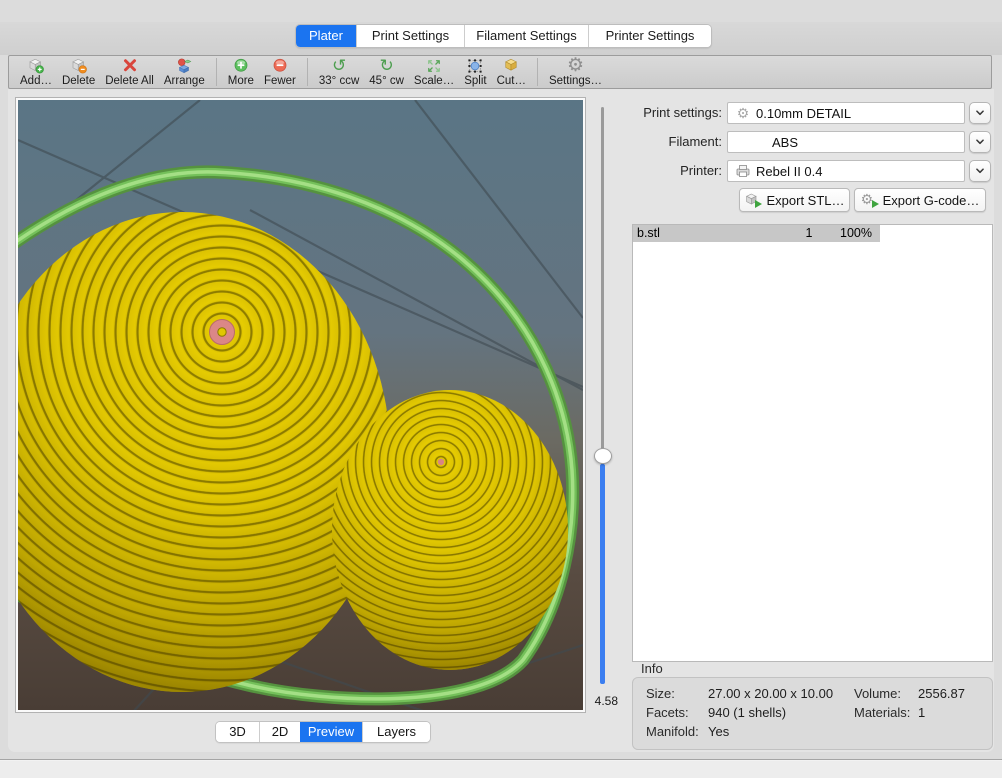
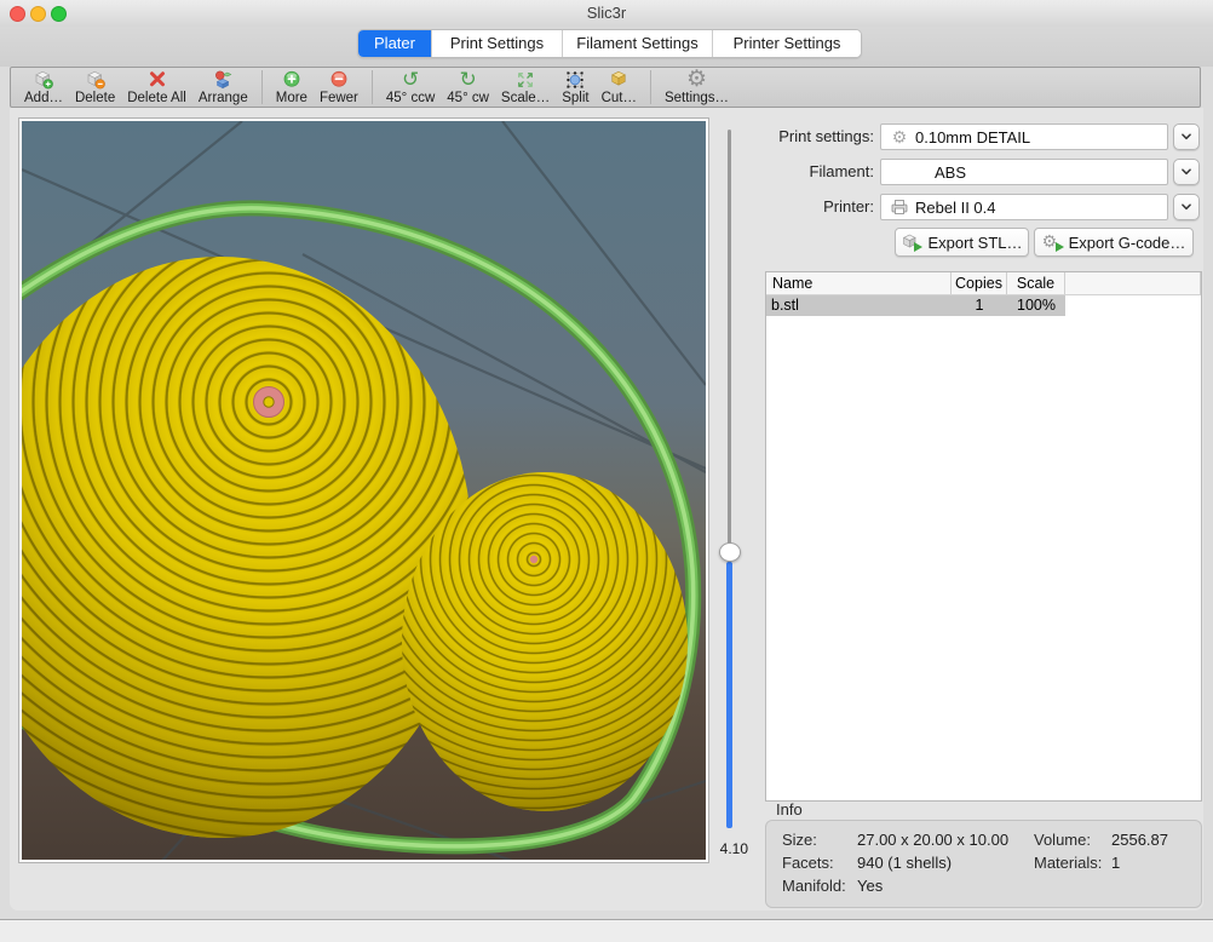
+ Slic3r
  Plater
  Print Settings
  Filament Settings
  Printer Settings
  Add…
  Delete
  Delete All
  Arrange
  More
  Fewer
  ↺
- 33° ccw
+ 45° ccw
  ↻
  45° cw
  Scale…
  Split
  Cut…
  ⚙
  Settings…
- 4.58
+ 4.10
- 3D
- 2D
- Preview
- Layers
  Print settings:
  ⚙
  0.10mm DETAIL
  Filament:
  ABS
  Printer:
  Rebel II 0.4
  Export STL…
  ⚙
  Export G-code…
+ Name
+ Copies
+ Scale
  b.stl
  1
  100%
  Info
  Size:
  27.00 x 20.00 x 10.00
  Volume:
  2556.87
  Facets:
  940 (1 shells)
  Materials:
  1
  Manifold:
  Yes
